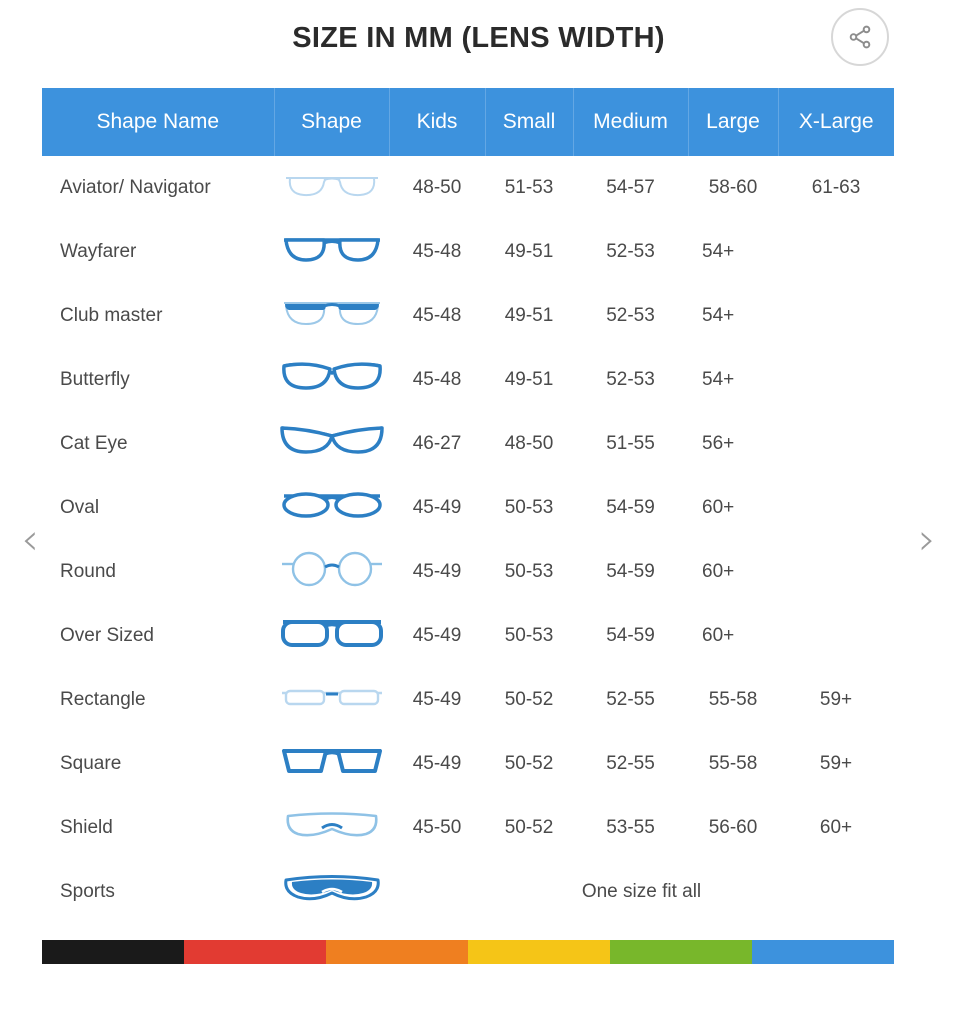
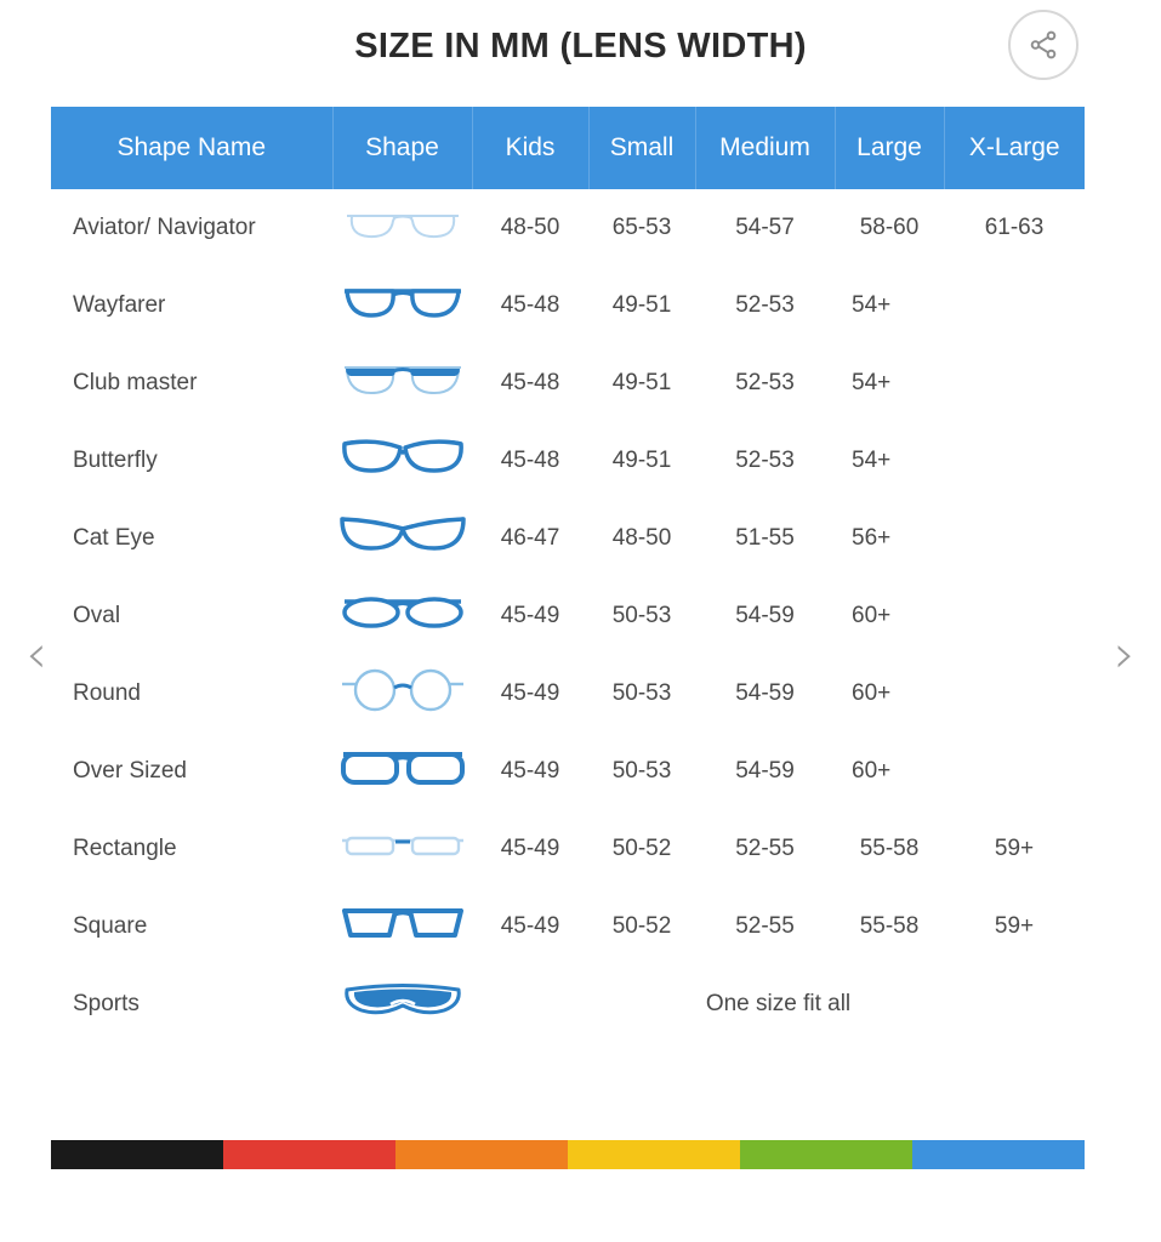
  SIZE IN MM (LENS WIDTH)
  ‹
  ›
  Shape Name	Shape	Kids	Small	Medium	Large	X-Large
- Aviator/ Navigator		48-50	51-53	54-57	58-60	61-63
+ Aviator/ Navigator		48-50	65-53	54-57	58-60	61-63
  Wayfarer		45-48	49-51	52-53	54+
  Club master		45-48	49-51	52-53	54+
  Butterfly		45-48	49-51	52-53	54+
- Cat Eye		46-27	48-50	51-55	56+
+ Cat Eye		46-47	48-50	51-55	56+
  Oval		45-49	50-53	54-59	60+
  Round		45-49	50-53	54-59	60+
  Over Sized		45-49	50-53	54-59	60+
  Rectangle		45-49	50-52	52-55	55-58	59+
  Square		45-49	50-52	52-55	55-58	59+
- Shield		45-50	50-52	53-55	56-60	60+
  Sports		One size fit all
